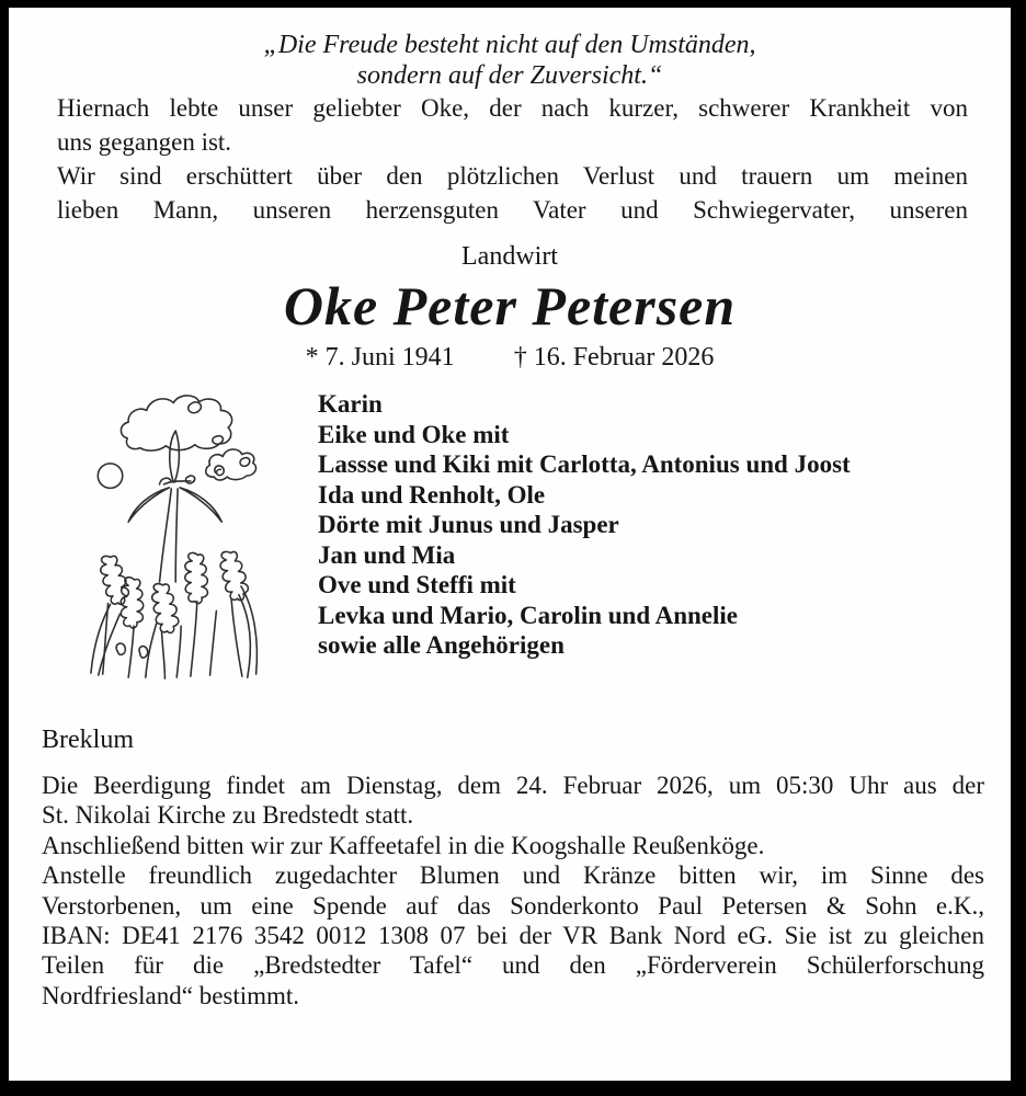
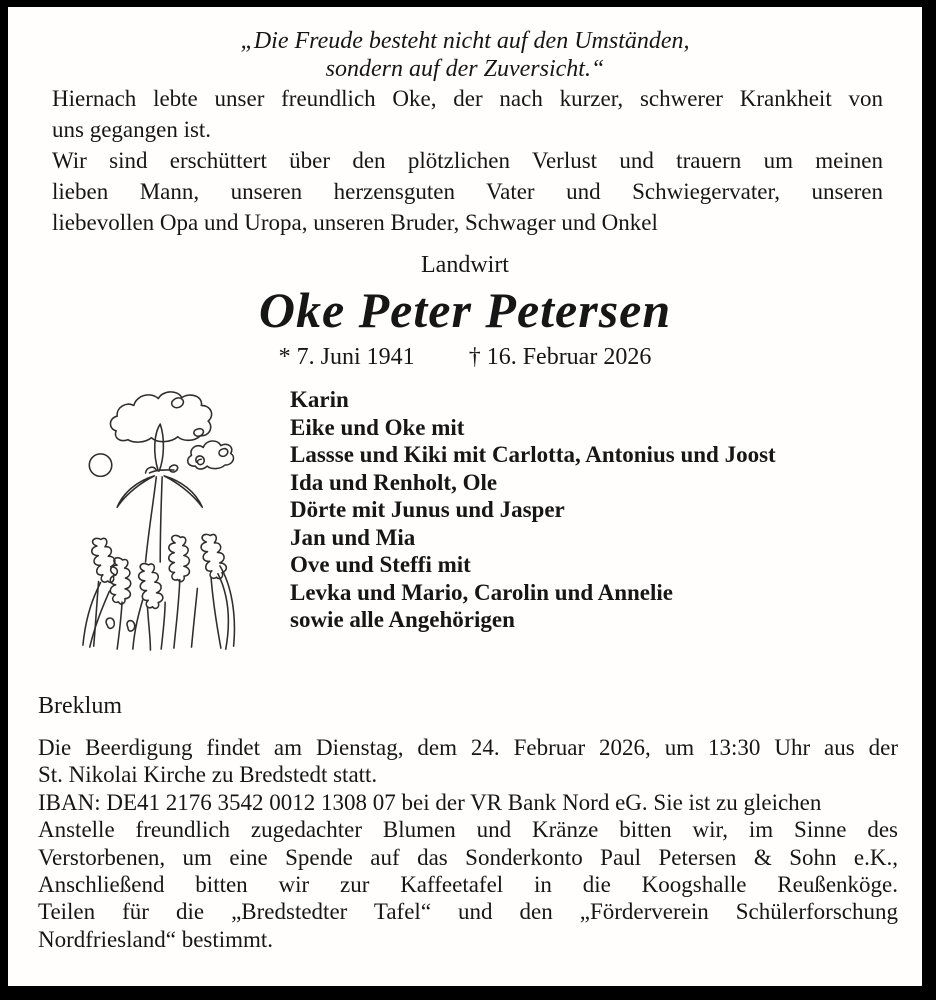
  „Die Freude besteht nicht auf den Umständen,
  sondern auf der Zuversicht.“
- Hiernach lebte unser geliebter Oke, der nach kurzer, schwerer Krankheit von
+ Hiernach lebte unser freundlich Oke, der nach kurzer, schwerer Krankheit von
  uns gegangen ist.
  Wir sind erschüttert über den plötzlichen Verlust und trauern um meinen
  lieben Mann, unseren herzensguten Vater und Schwiegervater, unseren
+ liebevollen Opa und Uropa, unseren Bruder, Schwager und Onkel
  Landwirt
  Oke Peter Petersen
  * 7. Juni 1941 † 16. Februar 2026
  Karin
  Eike und Oke mit
  Lassse und Kiki mit Carlotta, Antonius und Joost
  Ida und Renholt, Ole
  Dörte mit Junus und Jasper
  Jan und Mia
  Ove und Steffi mit
  Levka und Mario, Carolin und Annelie
  sowie alle Angehörigen
  Breklum
- Die Beerdigung findet am Dienstag, dem 24. Februar 2026, um 05:30 Uhr aus der
+ Die Beerdigung findet am Dienstag, dem 24. Februar 2026, um 13:30 Uhr aus der
  St. Nikolai Kirche zu Bredstedt statt.
- Anschließend bitten wir zur Kaffeetafel in die Koogshalle Reußenköge.
+ IBAN: DE41 2176 3542 0012 1308 07 bei der VR Bank Nord eG. Sie ist zu gleichen
  Anstelle freundlich zugedachter Blumen und Kränze bitten wir, im Sinne des
  Verstorbenen, um eine Spende auf das Sonderkonto Paul Petersen & Sohn e.K.,
- IBAN: DE41 2176 3542 0012 1308 07 bei der VR Bank Nord eG. Sie ist zu gleichen
+ Anschließend bitten wir zur Kaffeetafel in die Koogshalle Reußenköge.
  Teilen für die „Bredstedter Tafel“ und den „Förderverein Schülerforschung
  Nordfriesland“ bestimmt.
